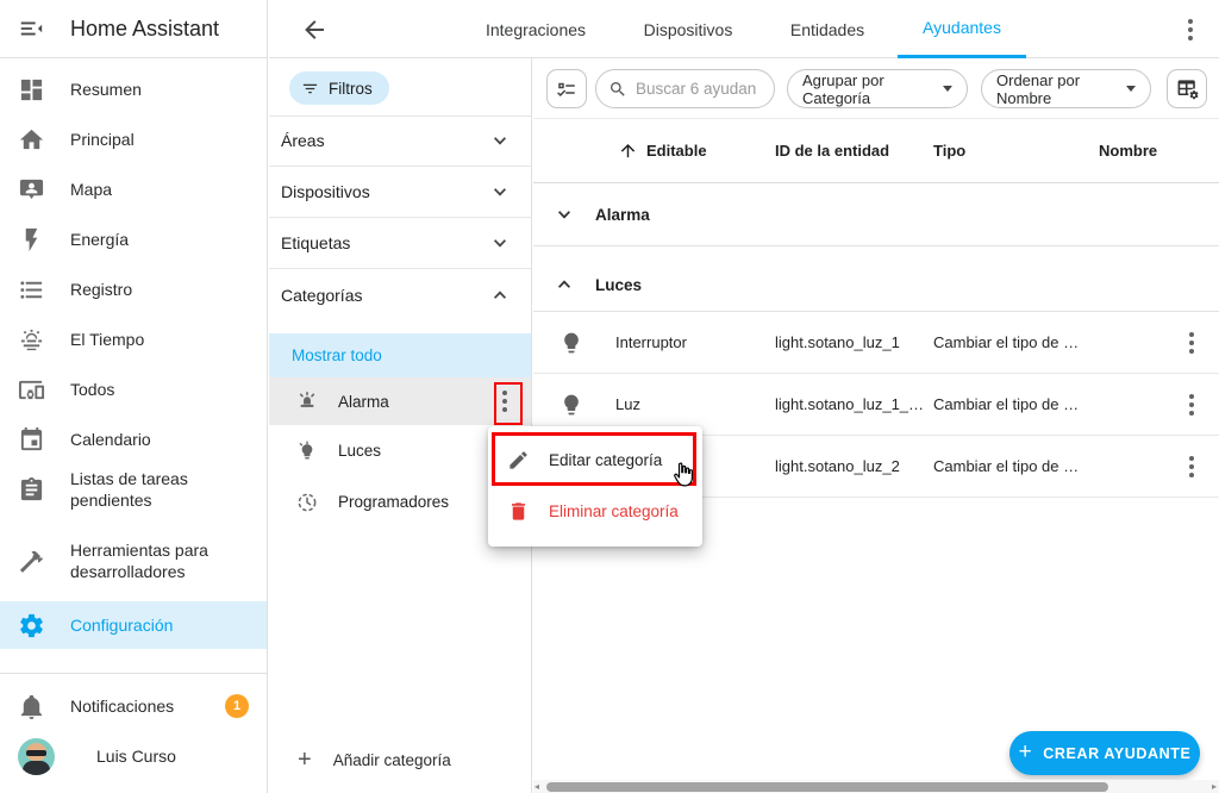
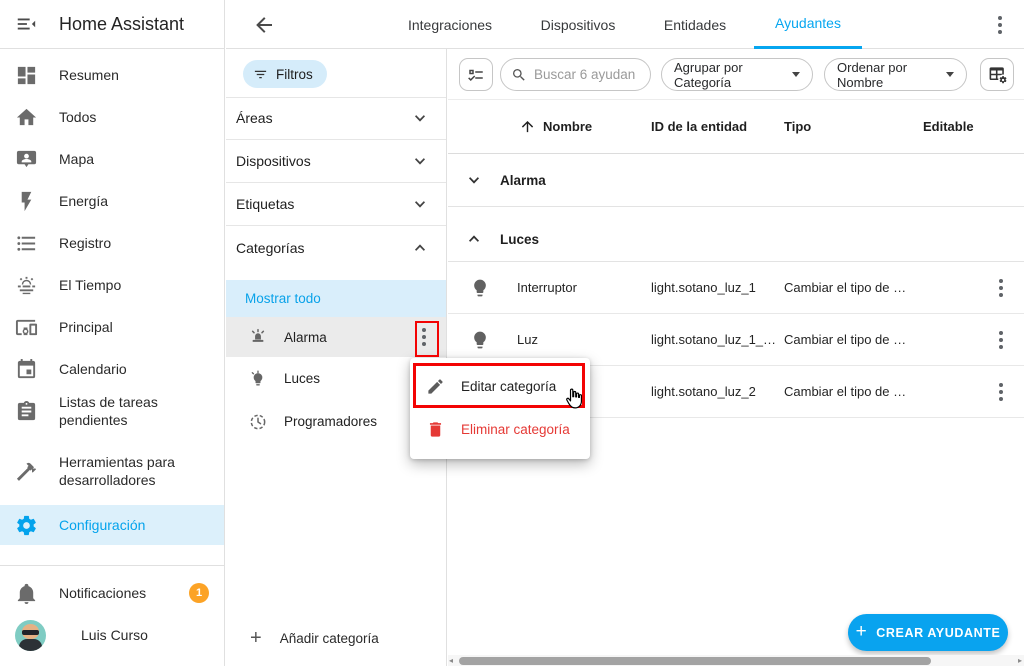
  Home Assistant
  Resumen
- Principal
+ Todos
  Mapa
  Energía
  Registro
  El Tiempo
- Todos
+ Principal
  Calendario
  Listas de tareas pendientes
  Herramientas para desarrolladores
  Configuración
  Notificaciones
  1
  Luis Curso
  Integraciones
  Dispositivos
  Entidades
  Ayudantes
  Filtros
  Áreas
  Dispositivos
  Etiquetas
  Categorías
  Mostrar todo
  Alarma
  Luces
  Programadores
  +
  Añadir categoría
  Buscar 6 ayudan
  Agrupar por Categoría
  Ordenar por Nombre
- Editable
+ Nombre
  ID de la entidad
  Tipo
- Nombre
+ Editable
  Alarma
  Luces
  Interruptor
  light.sotano_luz_1
  Cambiar el tipo de …
  Luz
  light.sotano_luz_1_…
  Cambiar el tipo de …
  light.sotano_luz_2
  Cambiar el tipo de …
  +
  CREAR AYUDANTE
  ◂
  ▸
  Editar categoría
  Eliminar categoría
